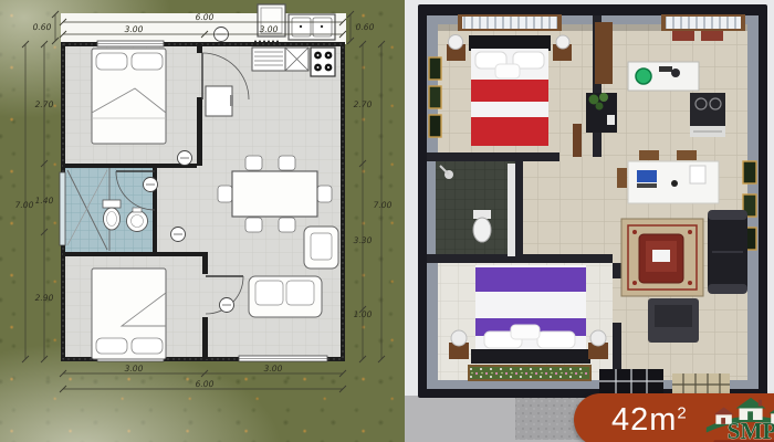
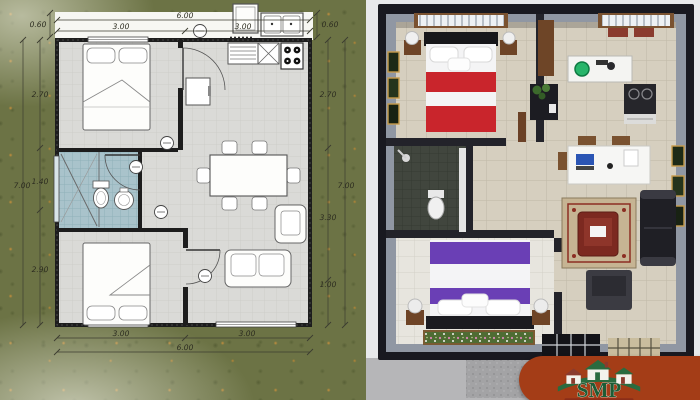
  6.00
  3.00
  3.00
  0.60
  0.60
  2.70
  7.00
  1.40
  2.90
  2.70
  7.00
  3.30
  1.00
  3.00
  3.00
  6.00
- 42m2
  SMP
